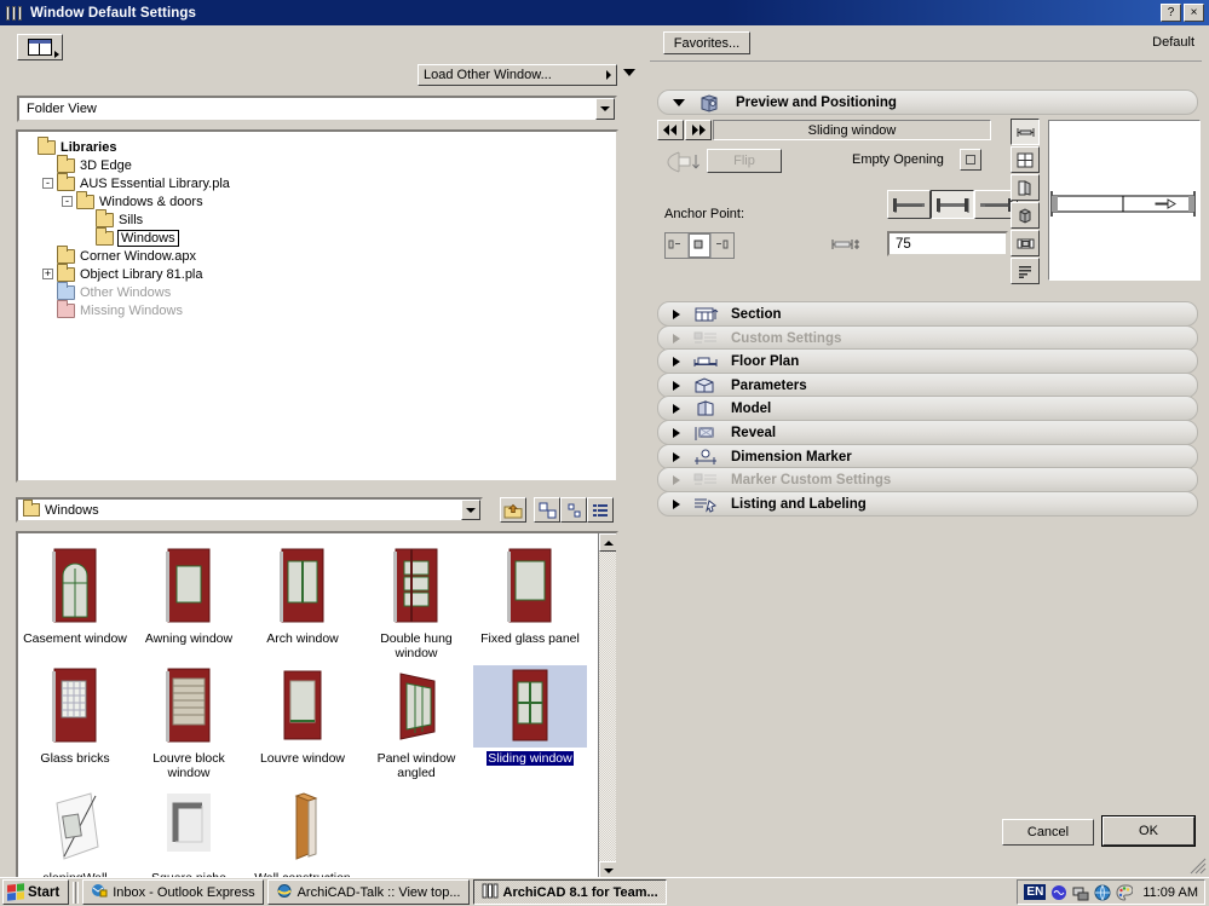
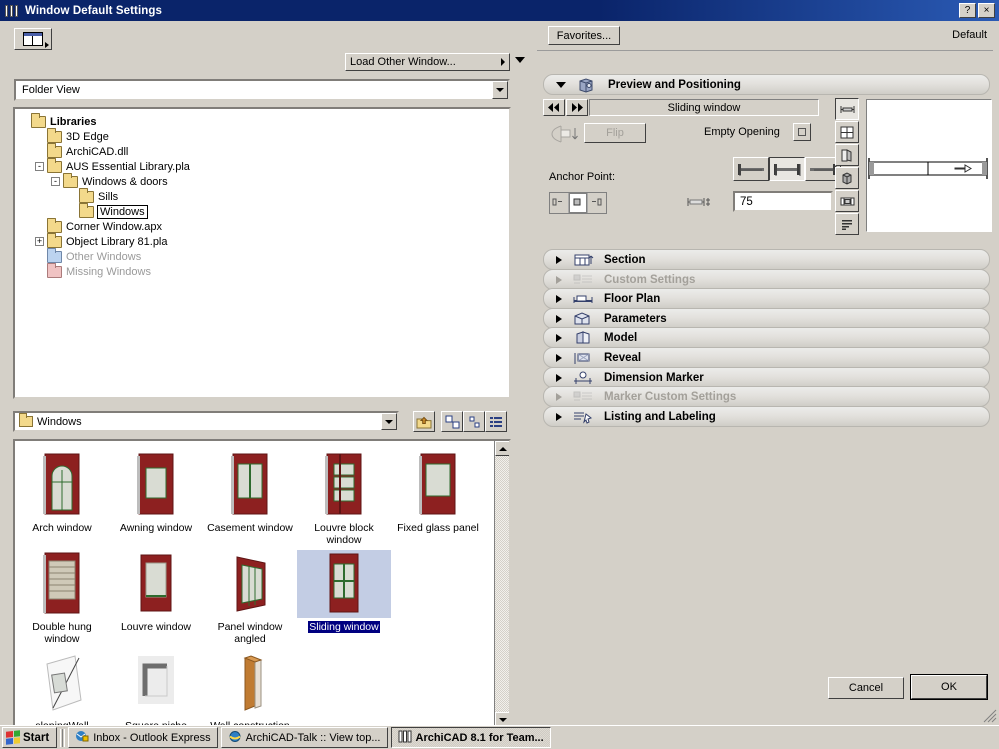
  Window Default Settings
  ?
  ×
  Load Other Window...
  Folder View
  Libraries
  3D Edge
+ ArchiCAD.dll
  -
  AUS Essential Library.pla
  -
  Windows & doors
  Sills
  Windows
  Corner Window.apx
  +
  Object Library 81.pla
  Other Windows
  Missing Windows
  Windows
- Casement window
+ Arch window
  Awning window
- Arch window
+ Casement window
- Double hung window
+ Louvre block window
  Fixed glass panel
- Glass bricks
- Louvre block window
+ Double hung window
  Louvre window
  Panel window angled
  Sliding window
  Favorites...
  Default
  Preview and Positioning
  Sliding window
  Flip
  Empty Opening
  Anchor Point:
  75
  Section
  Custom Settings
  Floor Plan
  Parameters
  Model
  Reveal
  Dimension Marker
  Marker Custom Settings
  Listing and Labeling
  Cancel
  OK
  Start
  Inbox - Outlook Express
  ArchiCAD-Talk :: View top...
  ArchiCAD 8.1 for Team...
- EN
- 11:09 AM
